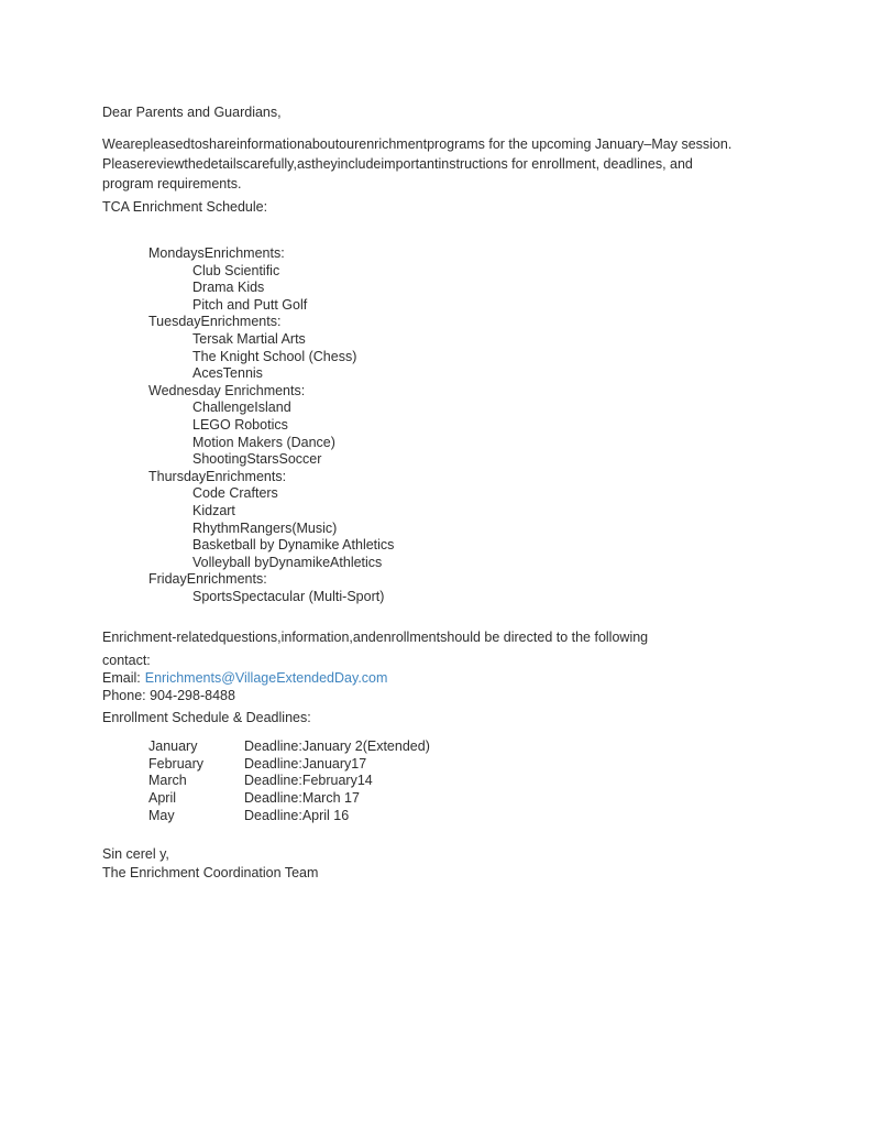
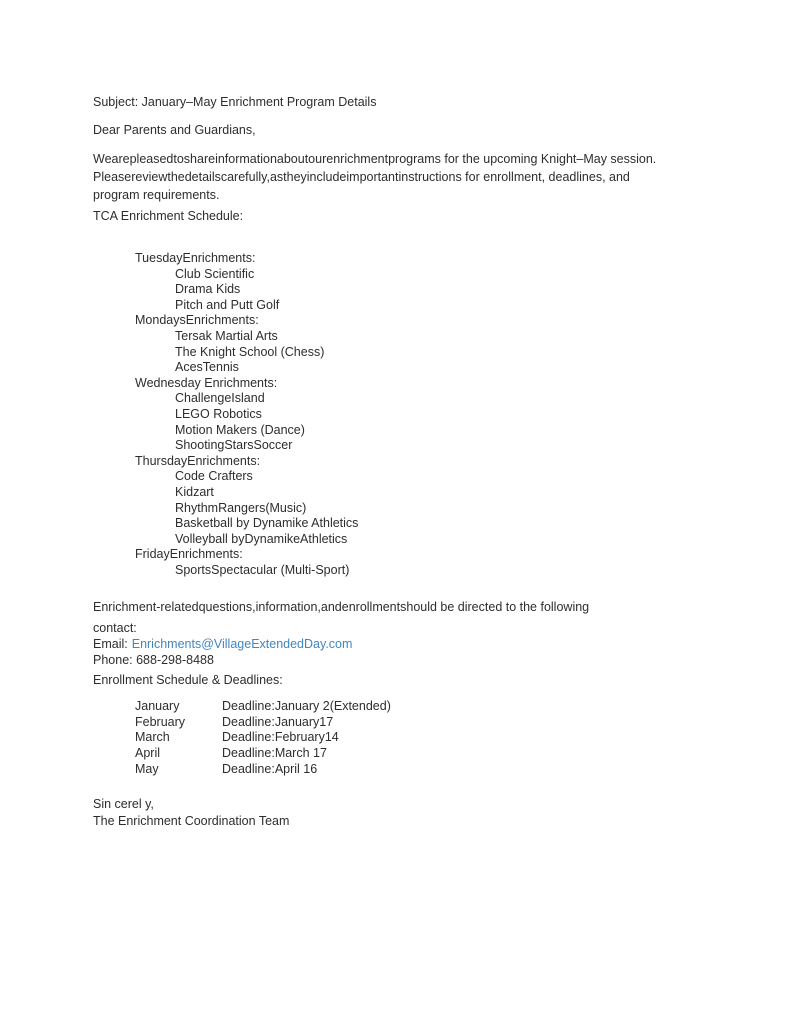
+ Subject: January–May Enrichment Program Details
  Dear Parents and Guardians,
- Wearepleasedtoshareinformationaboutourenrichmentprograms for the upcoming January–May session.
+ Wearepleasedtoshareinformationaboutourenrichmentprograms for the upcoming Knight–May session.
  Pleasereviewthedetailscarefully,astheyincludeimportantinstructions for enrollment, deadlines, and
  program requirements.
  TCA Enrichment Schedule:
- MondaysEnrichments:
+ TuesdayEnrichments:
  Club Scientific
  Drama Kids
  Pitch and Putt Golf
- TuesdayEnrichments:
+ MondaysEnrichments:
  Tersak Martial Arts
  The Knight School (Chess)
  AcesTennis
  Wednesday Enrichments:
  ChallengeIsland
  LEGO Robotics
  Motion Makers (Dance)
  ShootingStarsSoccer
  ThursdayEnrichments:
  Code Crafters
  Kidzart
  RhythmRangers(Music)
  Basketball by Dynamike Athletics
  Volleyball byDynamikeAthletics
  FridayEnrichments:
  SportsSpectacular (Multi-Sport)
  Enrichment-relatedquestions,information,andenrollmentshould be directed to the following
  contact:
  Email: Enrichments@VillageExtendedDay.com
- Phone: 904-298-8488
+ Phone: 688-298-8488
  Enrollment Schedule & Deadlines:
  January
  Deadline:January 2(Extended)
  February
  Deadline:January17
  March
  Deadline:February14
  April
  Deadline:March 17
  May
  Deadline:April 16
  Sin cerel y,
  The Enrichment Coordination Team
